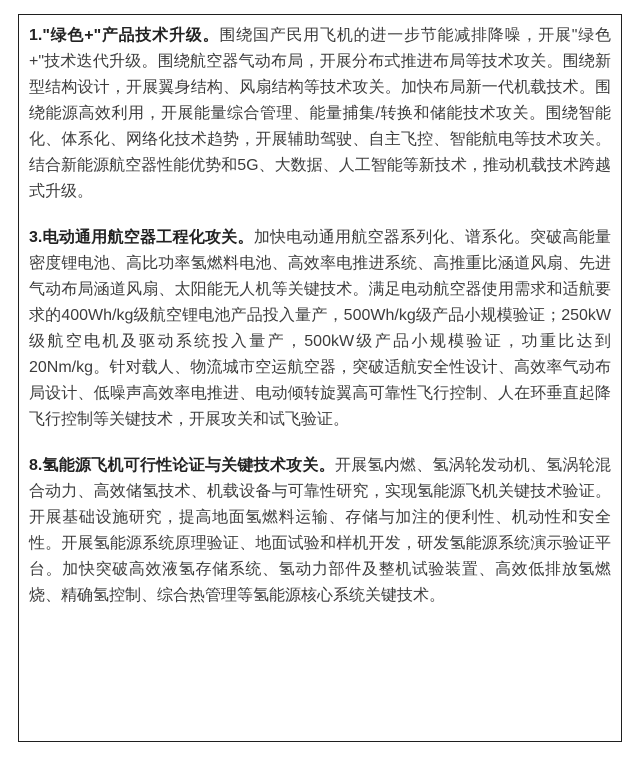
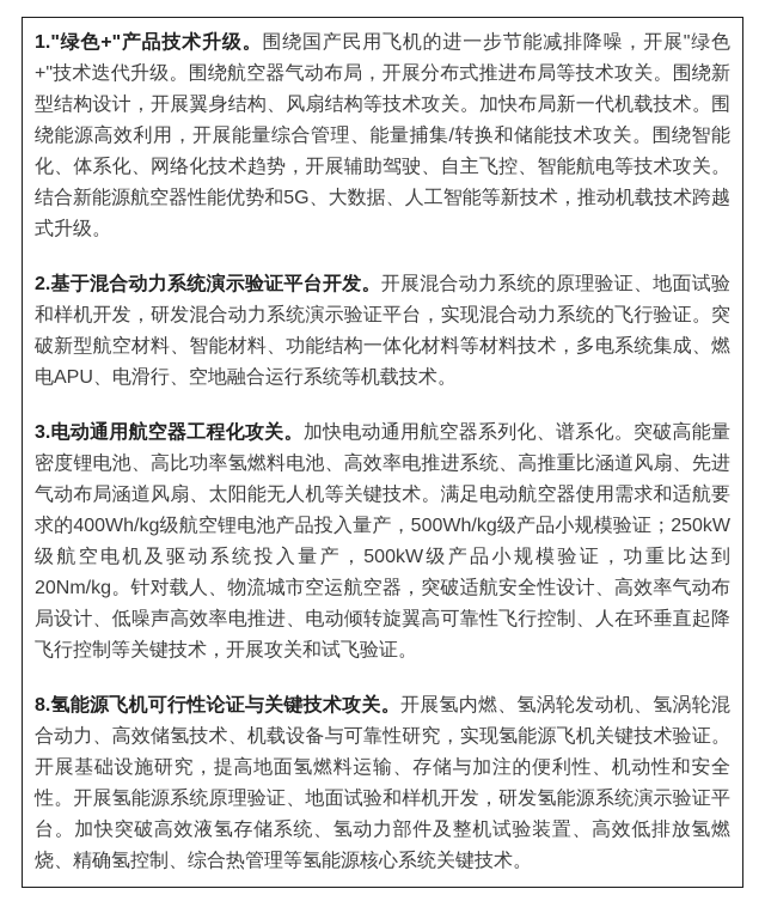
  1."绿色+"产品技术升级。围绕国产民用飞机的进一步节能减排降噪，开展"绿色+"技术迭代升级。围绕航空器气动布局，开展分布式推进布局等技术攻关。围绕新型结构设计，开展翼身结构、风扇结构等技术攻关。加快布局新一代机载技术。围绕能源高效利用，开展能量综合管理、能量捕集/转换和储能技术攻关。围绕智能化、体系化、网络化技术趋势，开展辅助驾驶、自主飞控、智能航电等技术攻关。结合新能源航空器性能优势和5G、大数据、人工智能等新技术，推动机载技术跨越式升级。
+ 2.基于混合动力系统演示验证平台开发。开展混合动力系统的原理验证、地面试验和样机开发，研发混合动力系统演示验证平台，实现混合动力系统的飞行验证。突破新型航空材料、智能材料、功能结构一体化材料等材料技术，多电系统集成、燃电APU、电滑行、空地融合运行系统等机载技术。
  3.电动通用航空器工程化攻关。加快电动通用航空器系列化、谱系化。突破高能量密度锂电池、高比功率氢燃料电池、高效率电推进系统、高推重比涵道风扇、先进气动布局涵道风扇、太阳能无人机等关键技术。满足电动航空器使用需求和适航要求的400Wh/kg级航空锂电池产品投入量产，500Wh/kg级产品小规模验证；250kW级航空电机及驱动系统投入量产，500kW级产品小规模验证，功重比达到20Nm/kg。针对载人、物流城市空运航空器，突破适航安全性设计、高效率气动布局设计、低噪声高效率电推进、电动倾转旋翼高可靠性飞行控制、人在环垂直起降飞行控制等关键技术，开展攻关和试飞验证。
  8.氢能源飞机可行性论证与关键技术攻关。开展氢内燃、氢涡轮发动机、氢涡轮混合动力、高效储氢技术、机载设备与可靠性研究，实现氢能源飞机关键技术验证。开展基础设施研究，提高地面氢燃料运输、存储与加注的便利性、机动性和安全性。开展氢能源系统原理验证、地面试验和样机开发，研发氢能源系统演示验证平台。加快突破高效液氢存储系统、氢动力部件及整机试验装置、高效低排放氢燃烧、精确氢控制、综合热管理等氢能源核心系统关键技术。
